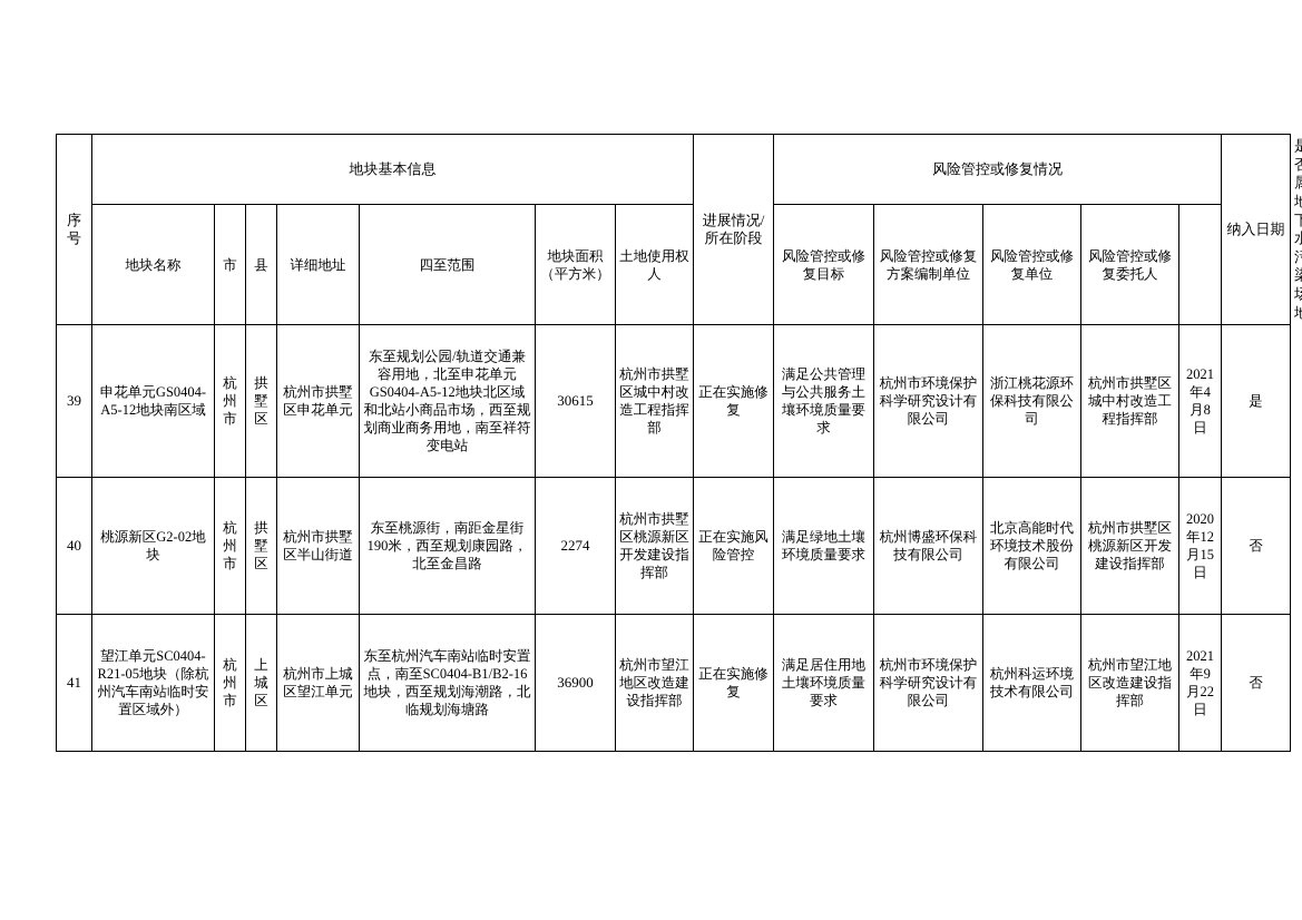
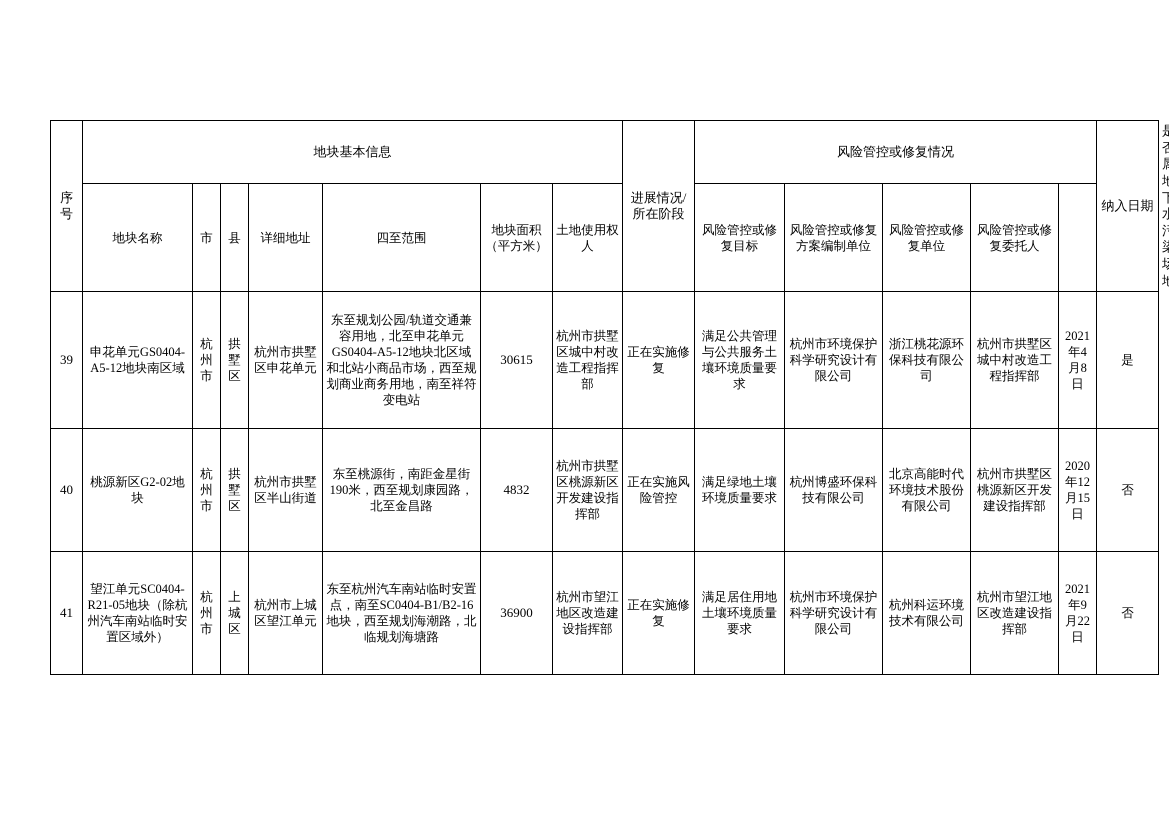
  序号	地块基本信息	进展情况/所在阶段	风险管控或修复情况	纳入日期
  地块名称	市	县	详细地址	四至范围	地块面积（平方米）	土地使用权人	风险管控或修复目标	风险管控或修复方案编制单位	风险管控或修复单位	风险管控或修复委托人
  39	申花单元GS0404-A5-12地块南区域	杭州市	拱墅区	杭州市拱墅区申花单元	东至规划公园/轨道交通兼容用地，北至申花单元GS0404-A5-12地块北区域和北站小商品市场，西至规划商业商务用地，南至祥符变电站	30615	杭州市拱墅区城中村改造工程指挥部	正在实施修复	满足公共管理与公共服务土壤环境质量要求	杭州市环境保护科学研究设计有限公司	浙江桃花源环保科技有限公司	杭州市拱墅区城中村改造工程指挥部	2021年4月8日	是
- 40	桃源新区G2-02地块	杭州市	拱墅区	杭州市拱墅区半山街道	东至桃源街，南距金星街190米，西至规划康园路，北至金昌路	2274	杭州市拱墅区桃源新区开发建设指挥部	正在实施风险管控	满足绿地土壤环境质量要求	杭州博盛环保科技有限公司	北京高能时代环境技术股份有限公司	杭州市拱墅区桃源新区开发建设指挥部	2020年12月15日	否
+ 40	桃源新区G2-02地块	杭州市	拱墅区	杭州市拱墅区半山街道	东至桃源街，南距金星街190米，西至规划康园路，北至金昌路	4832	杭州市拱墅区桃源新区开发建设指挥部	正在实施风险管控	满足绿地土壤环境质量要求	杭州博盛环保科技有限公司	北京高能时代环境技术股份有限公司	杭州市拱墅区桃源新区开发建设指挥部	2020年12月15日	否
  41	望江单元SC0404-R21-05地块（除杭州汽车南站临时安置区域外）	杭州市	上城区	杭州市上城区望江单元	东至杭州汽车南站临时安置点，南至SC0404-B1/B2-16地块，西至规划海潮路，北临规划海塘路	36900	杭州市望江地区改造建设指挥部	正在实施修复	满足居住用地土壤环境质量要求	杭州市环境保护科学研究设计有限公司	杭州科运环境技术有限公司	杭州市望江地区改造建设指挥部	2021年9月22日	否
